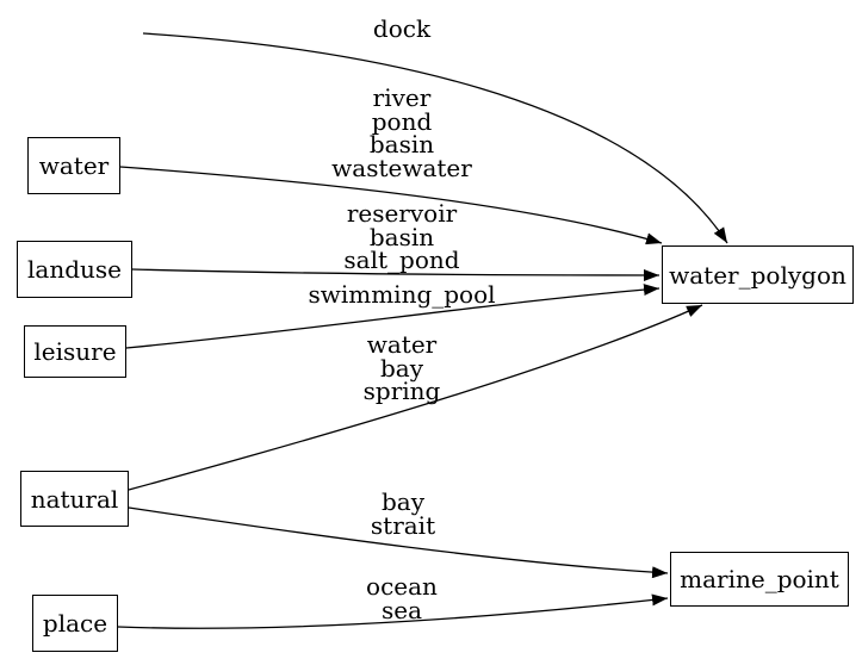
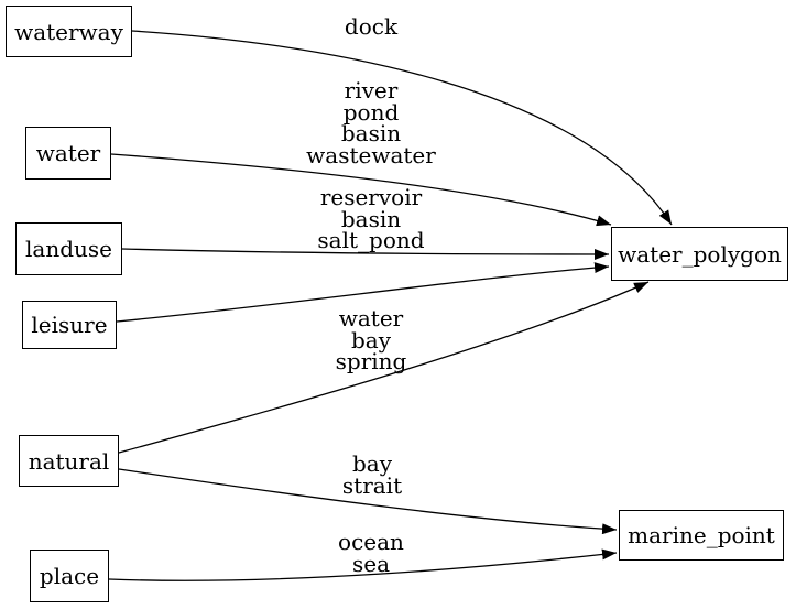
+ waterway
  water
  landuse
  leisure
  natural
  place
  water_polygon
  marine_point
  dock
  river
  pond
  basin
  wastewater
  reservoir
  basin
  salt_pond
- swimming_pool
  water
  bay
  spring
  bay
  strait
  ocean
  sea
